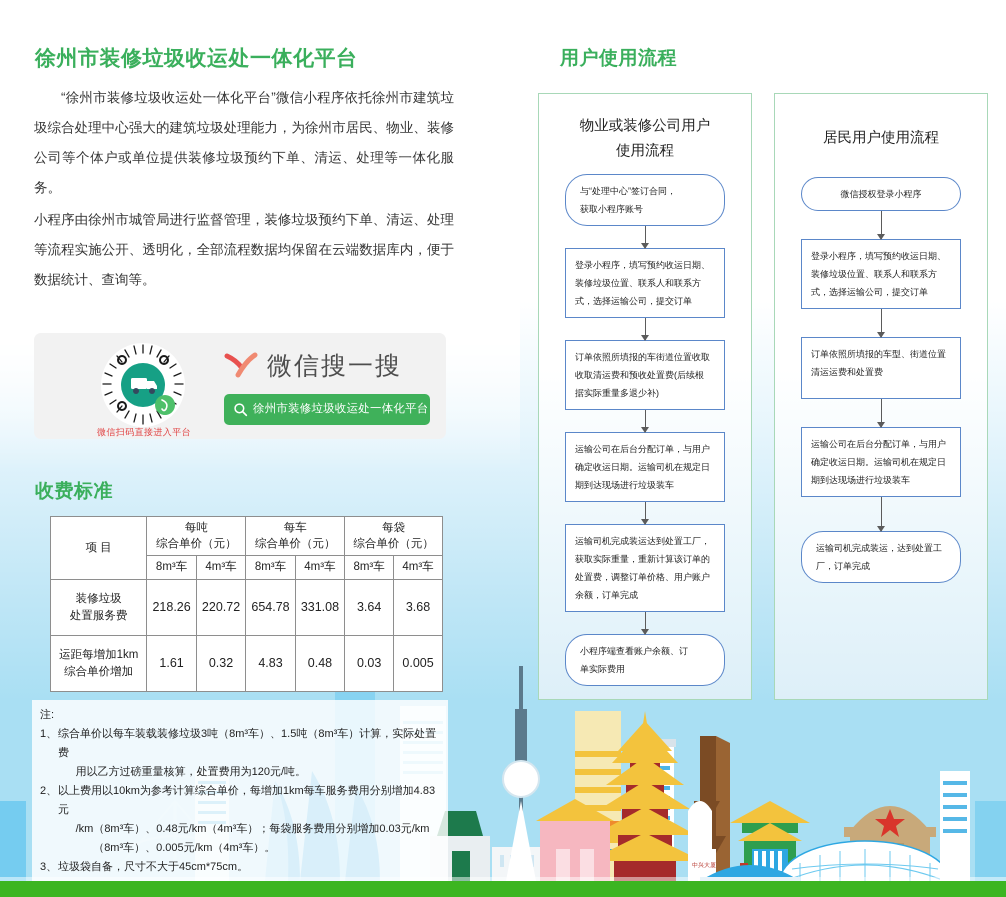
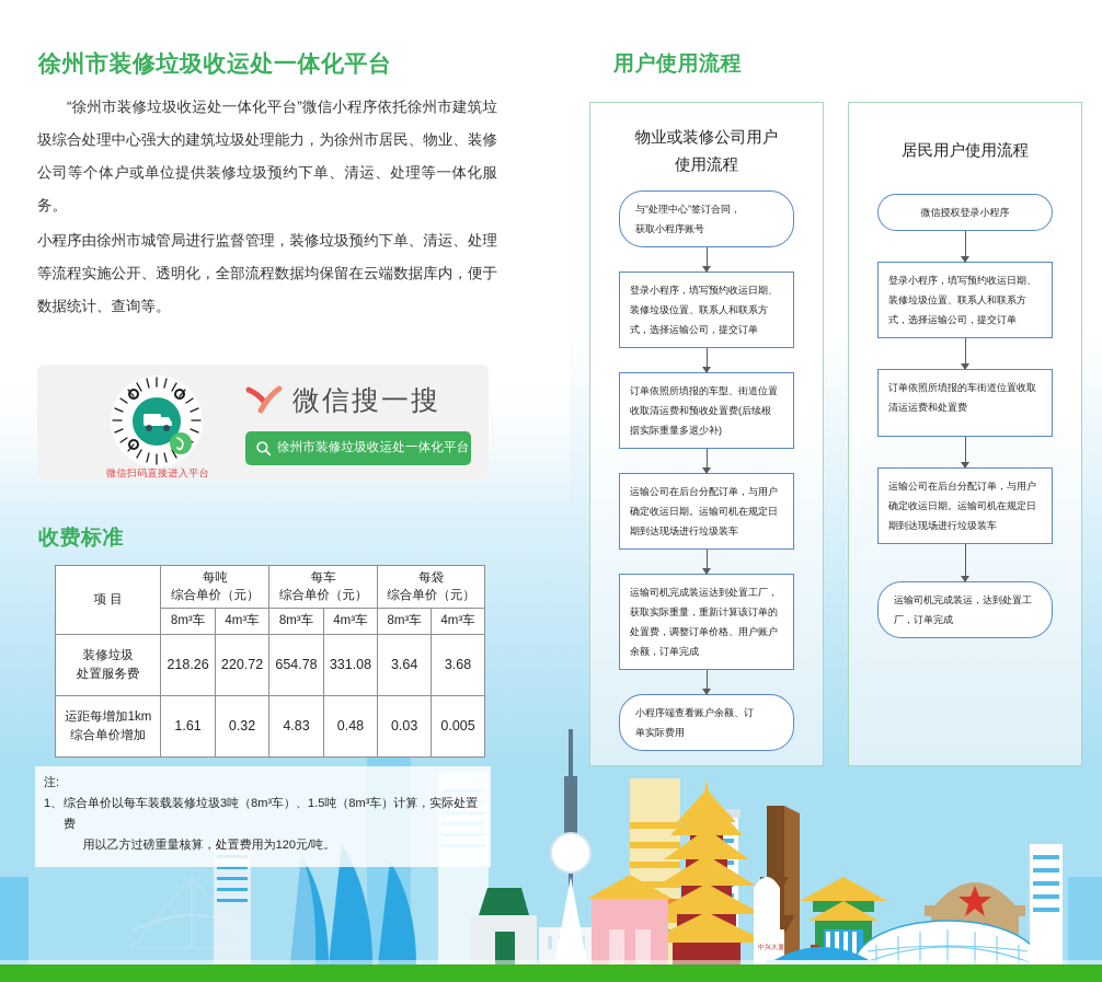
  徐州市装修垃圾收运处一体化平台
  “徐州市装修垃圾收运处一体化平台”微信小程序依托徐州市建筑垃圾综合处理中心强大的建筑垃圾处理能力，为徐州市居民、物业、装修公司等个体户或单位提供装修垃圾预约下单、清运、处理等一体化服务。
  小程序由徐州市城管局进行监督管理，装修垃圾预约下单、清运、处理等流程实施公开、透明化，全部流程数据均保留在云端数据库内，便于数据统计、查询等。
  微信扫码直接进入平台
  微信搜一搜
  徐州市装修垃圾收运处一体化平台
  收费标准
  项 目	每吨 综合单价（元）	每车 综合单价（元）	每袋 综合单价（元）
  8m³车	4m³车	8m³车	4m³车	8m³车	4m³车
  装修垃圾 处置服务费	218.26	220.72	654.78	331.08	3.64	3.68
  运距每增加1km 综合单价增加	1.61	0.32	4.83	0.48	0.03	0.005
  注:
  1、
  综合单价以每车装载装修垃圾3吨（8m³车）、1.5吨（8m³车）计算，实际处置费
  用以乙方过磅重量核算，处置费用为120元/吨。
- 2、
- 以上费用以10km为参考计算综合单价，每增加1km每车服务费用分别增加4.83元
- /km（8m³车）、0.48元/km（4m³车）；每袋服务费用分别增加0.03元/km
- （8m³车）、0.005元/km（4m³车）。
- 3、
- 垃圾袋自备，尺寸不大于45cm*75cm。
  用户使用流程
  物业或装修公司用户
  使用流程
  与“处理中心”签订合同，
  获取小程序账号
  登录小程序，填写预约收运日期、
  装修垃圾位置、联系人和联系方
  式，选择运输公司，提交订单
- 订单依照所填报的车街道位置收取
+ 订单依照所填报的车型、街道位置
  收取清运费和预收处置费(后续根
  据实际重量多退少补)
  运输公司在后台分配订单，与用户
  确定收运日期。运输司机在规定日
  期到达现场进行垃圾装车
  运输司机完成装运达到处置工厂，
  获取实际重量，重新计算该订单的
  处置费，调整订单价格、用户账户
  余额，订单完成
  小程序端查看账户余额、订
  单实际费用
  居民用户使用流程
  微信授权登录小程序
  登录小程序，填写预约收运日期、
  装修垃圾位置、联系人和联系方
  式，选择运输公司，提交订单
- 订单依照所填报的车型、街道位置
+ 订单依照所填报的车街道位置收取
  清运运费和处置费
  运输公司在后台分配订单，与用户
  确定收运日期。运输司机在规定日
  期到达现场进行垃圾装车
  运输司机完成装运，达到处置工
  厂，订单完成
